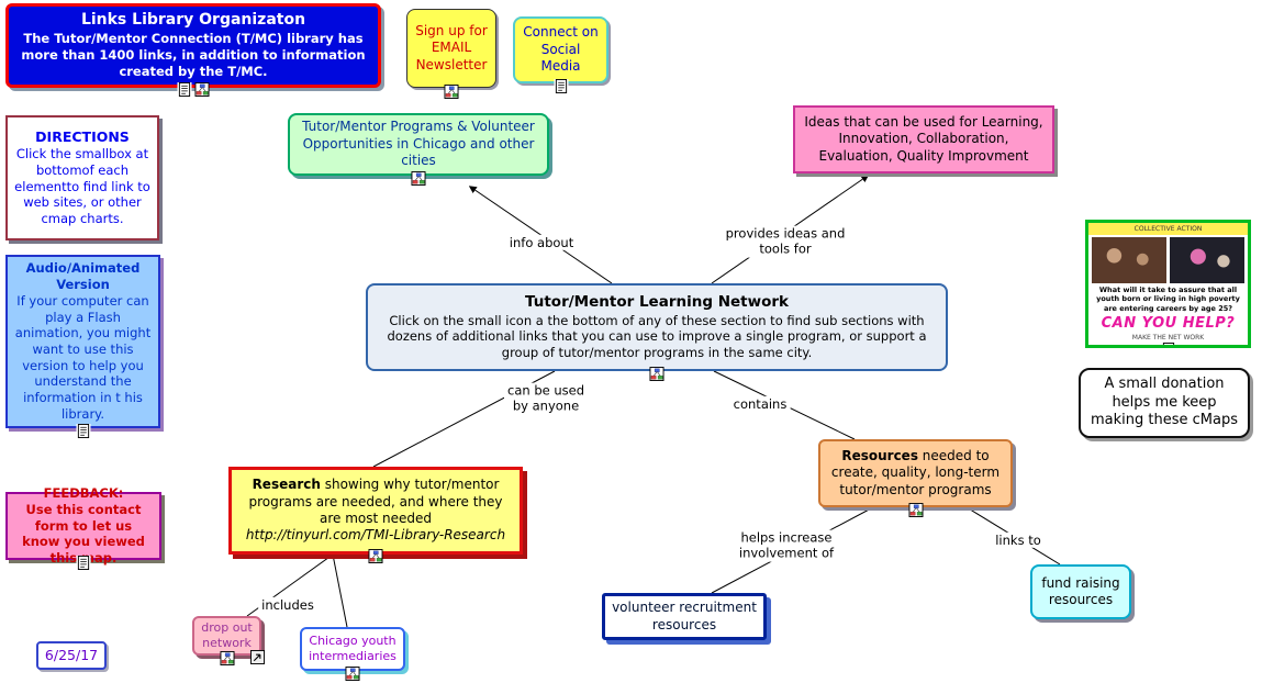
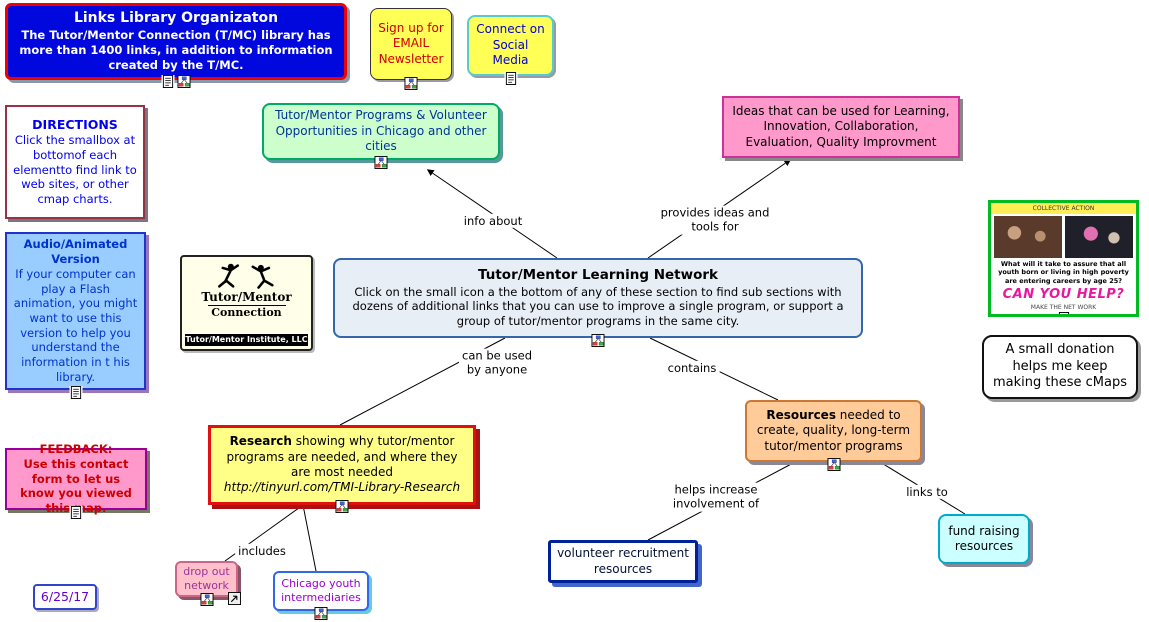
  info about
  provides ideas and
  tools for
  can be used
  by anyone
  contains
  helps increase
  involvement of
  links to
  includes
  Links Library Organizaton
  The Tutor/Mentor Connection (T/MC) library has more than 1400 links, in addition to information created by the T/MC.
  Sign up for EMAIL Newsletter
  Connect on Social Media
  DIRECTIONS
  Click the smallbox at bottomof each elementto find link to web sites, or other cmap charts.
  Audio/Animated Version
  If your computer can play a Flash animation, you might want to use this version to help you understand the information in t his library.
  FEEDBACK:
  Use this contact form to let us know you viewed thisap.
  6/25/17
  Tutor/Mentor Programs & Volunteer Opportunities in Chicago and other cities
  Ideas that can be used for Learning, Innovation, Collaboration, Evaluation, Quality Improvment
  Tutor/Mentor Learning Network
  Click on the small icon a the bottom of any of these section to find sub sections with dozens of additional links that you can use to improve a single program, or support a group of tutor/mentor programs in the same city.
+ Tutor/Mentor
+ Connection
+ Tutor/Mentor Institute, LLC
  What will it take to assure that all youth born or living in high poverty are entering careers by age 25?
  CAN YOU HELP?
  A small donation helps me keep making these cMaps
  Research showing why tutor/mentor programs are needed, and where they are most needed
  http://tinyurl.com/TMI-Library-Research
  Resources needed to create, quality, long-term tutor/mentor programs
  volunteer recruitment resources
  fund raising resources
  drop out network
  Chicago youth intermediaries
